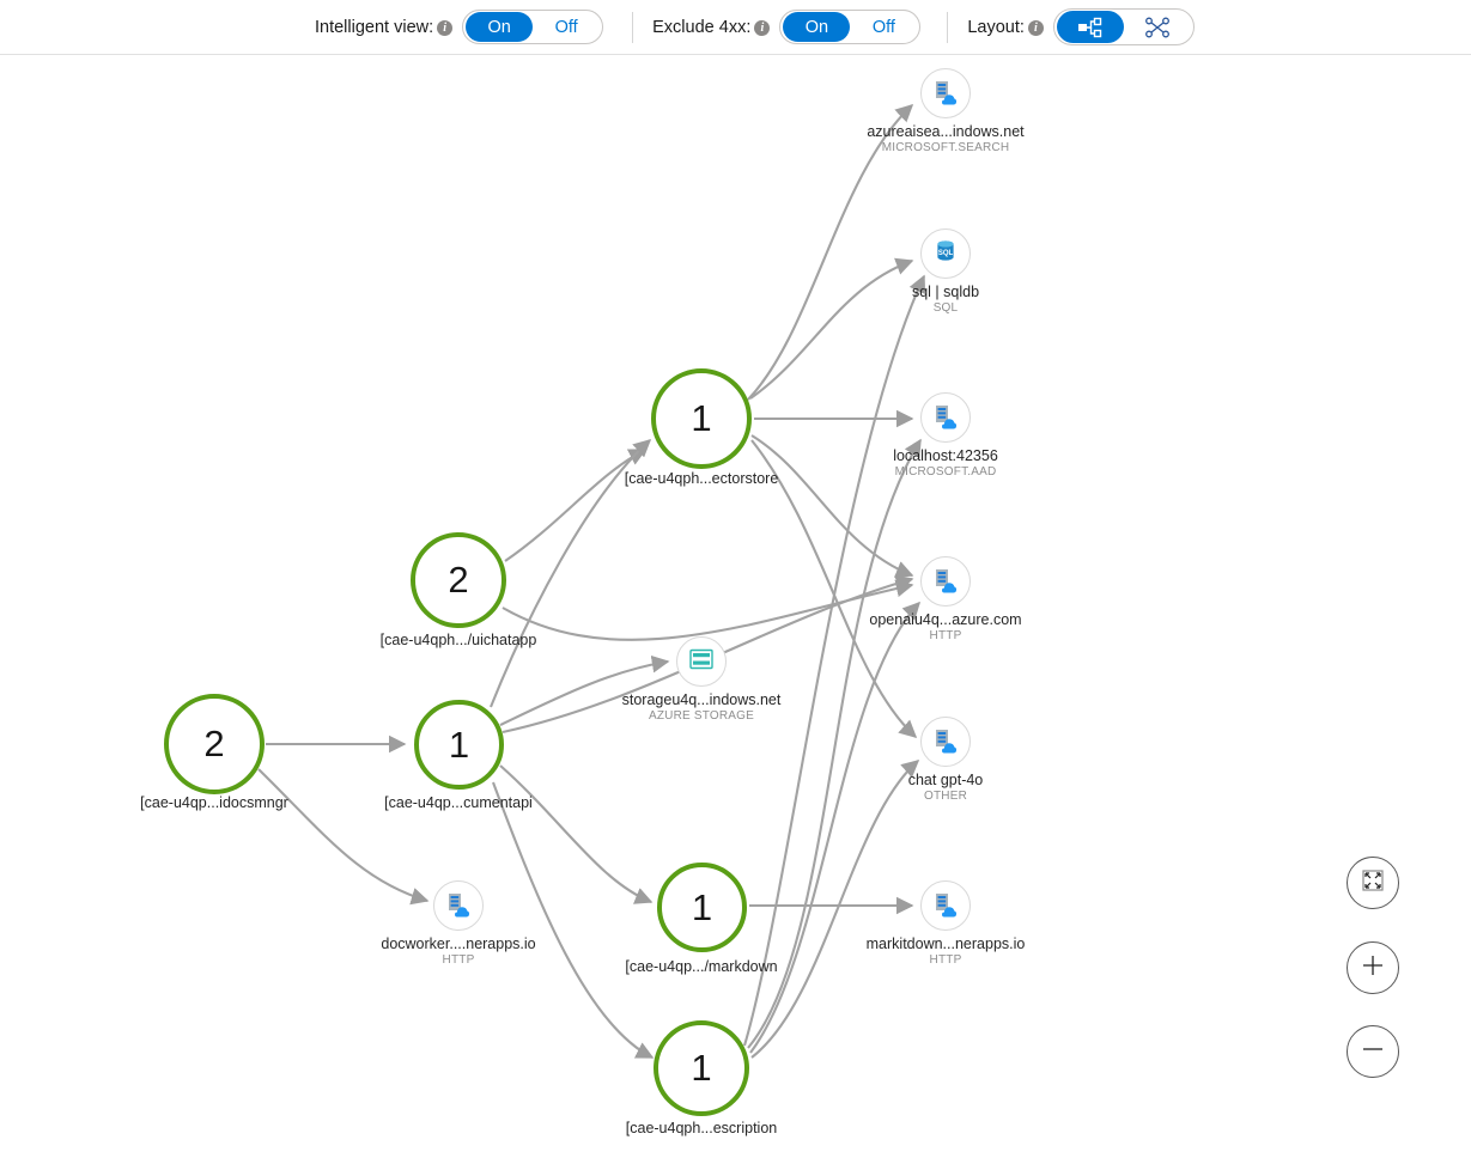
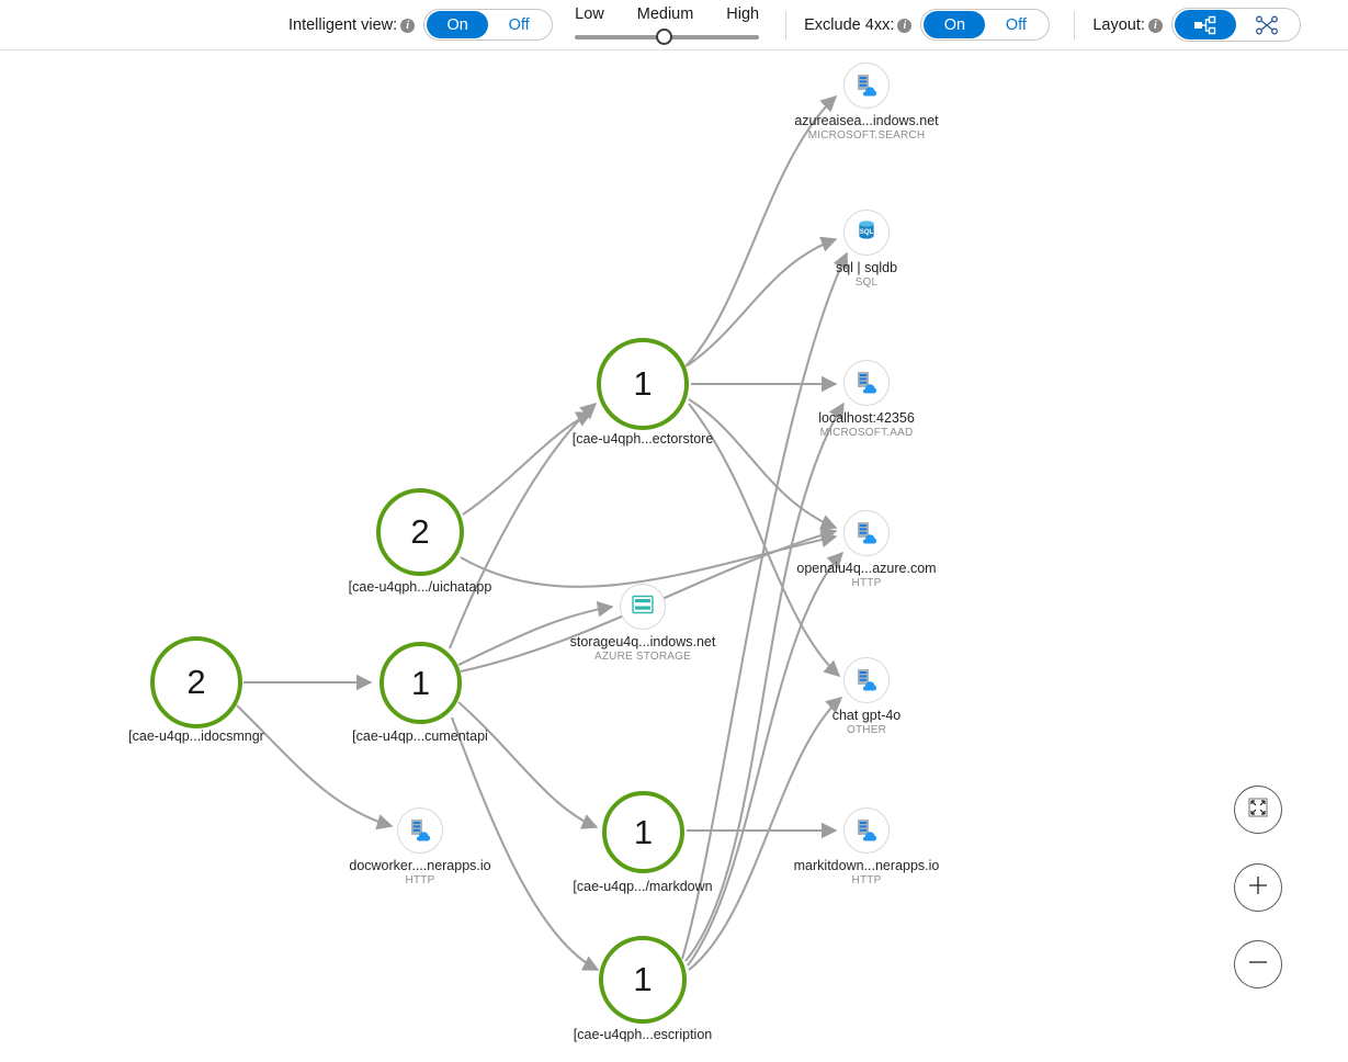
  Intelligent view:
  i
  On
  Off
+ Low
+ Medium
+ High
  Exclude 4xx:
  i
  On
  Off
  Layout:
  i
  2
  [cae-u4qp...idocsmngr
  2
  [cae-u4qph.../uichatapp
  1
  [cae-u4qp...cumentapi
  1
  [cae-u4qph...ectorstore
  1
  [cae-u4qp.../markdown
  1
  [cae-u4qph...escription
  azureaisea...indows.net
  MICROSOFT.SEARCH
  sql | sqldb
  SQL
  localhost:42356
  MICROSOFT.AAD
  openaiu4q...azure.com
  HTTP
  chat gpt-4o
  OTHER
  storageu4q...indows.net
  AZURE STORAGE
  docworker....nerapps.io
  HTTP
  markitdown...nerapps.io
  HTTP
